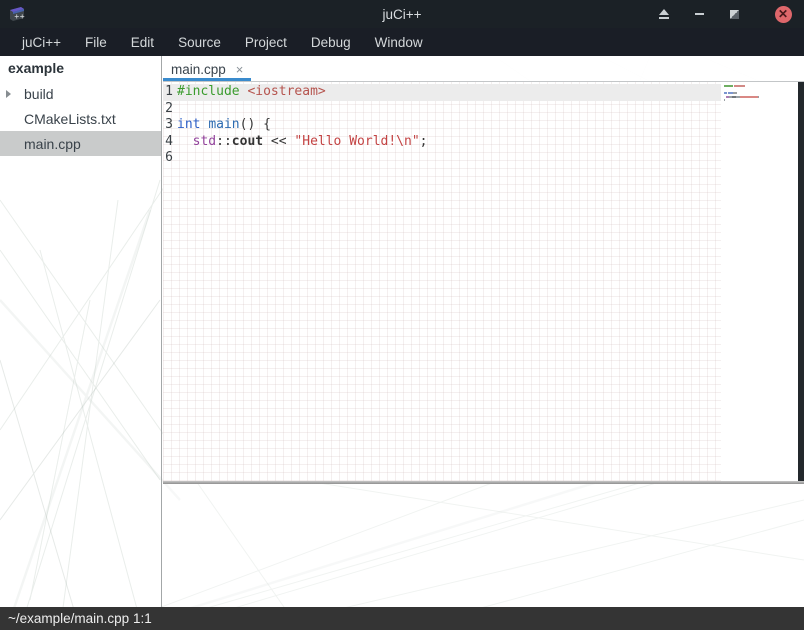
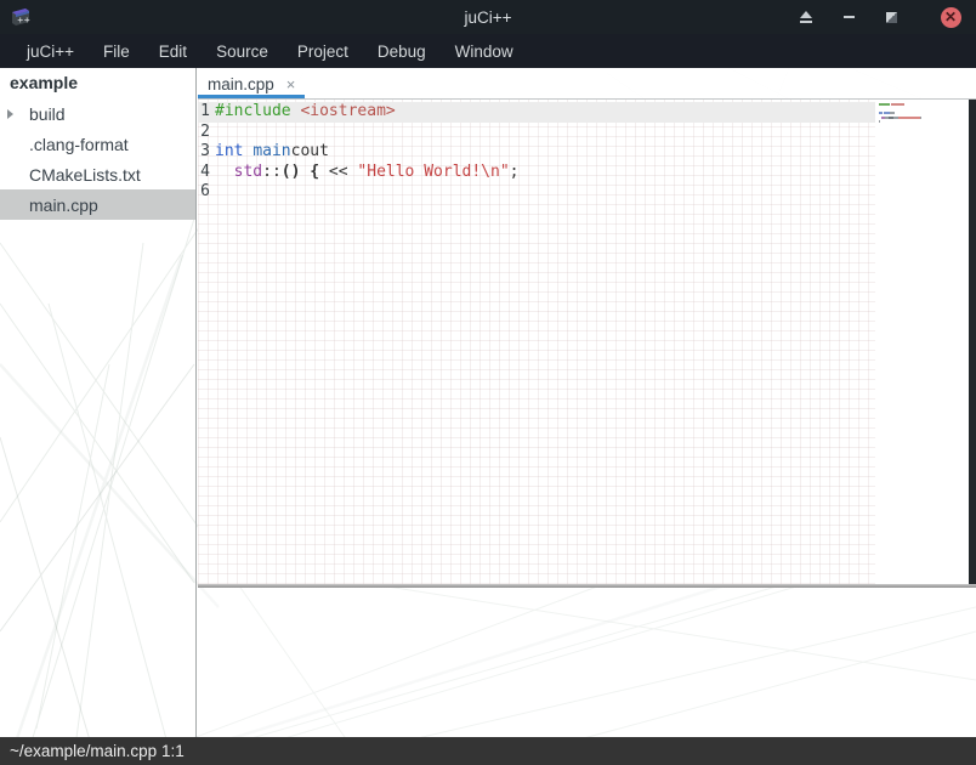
  ++
  juCi++
  ✕
  juCi++
  File
  Edit
  Source
  Project
  Debug
  Window
  example
  build
+ .clang-format
  CMakeLists.txt
  main.cpp
  main.cpp
  ×
  1
  #include <iostream>
  2
  3
- int main() {
+ int maincout
  4
- std::cout << "Hello World!\n";
+ std::() { << "Hello World!\n";
  6
  ~/example/main.cpp 1:1
